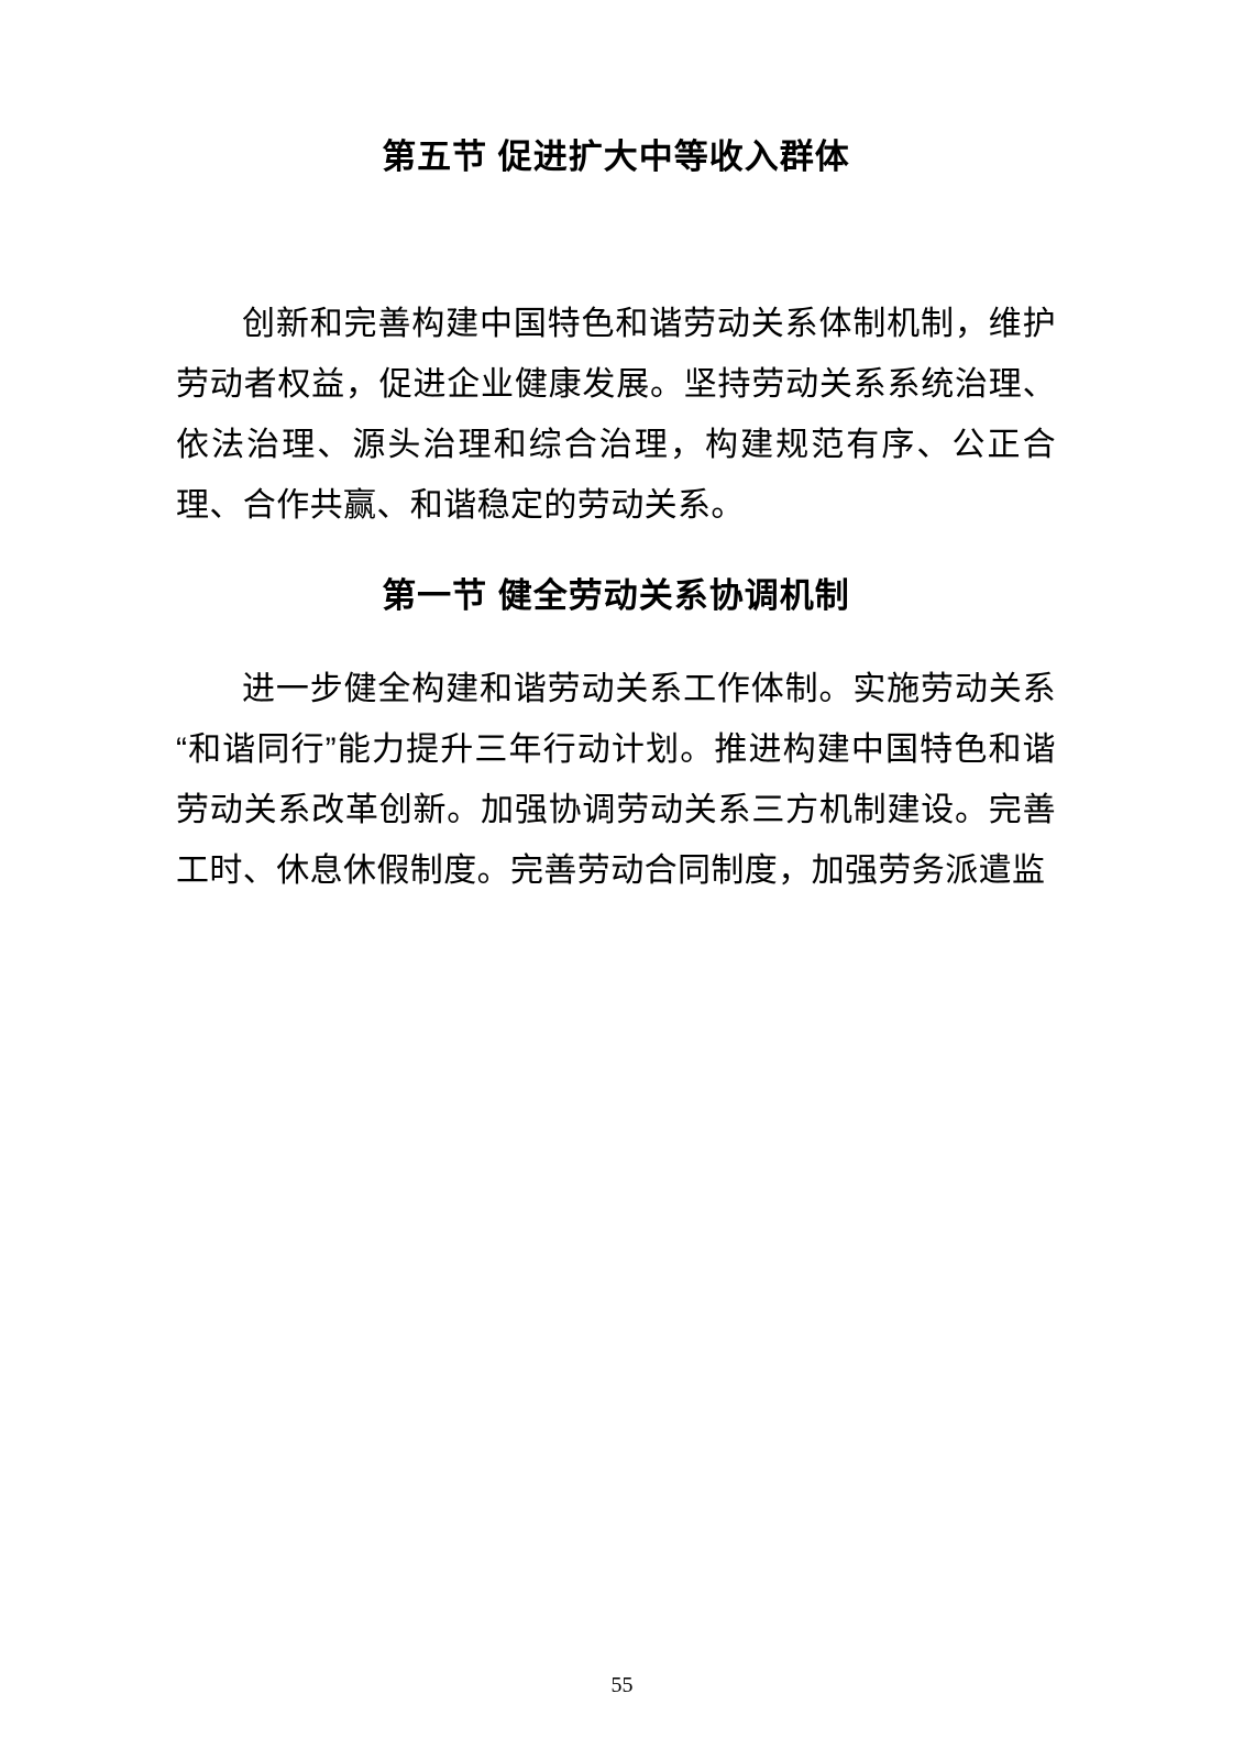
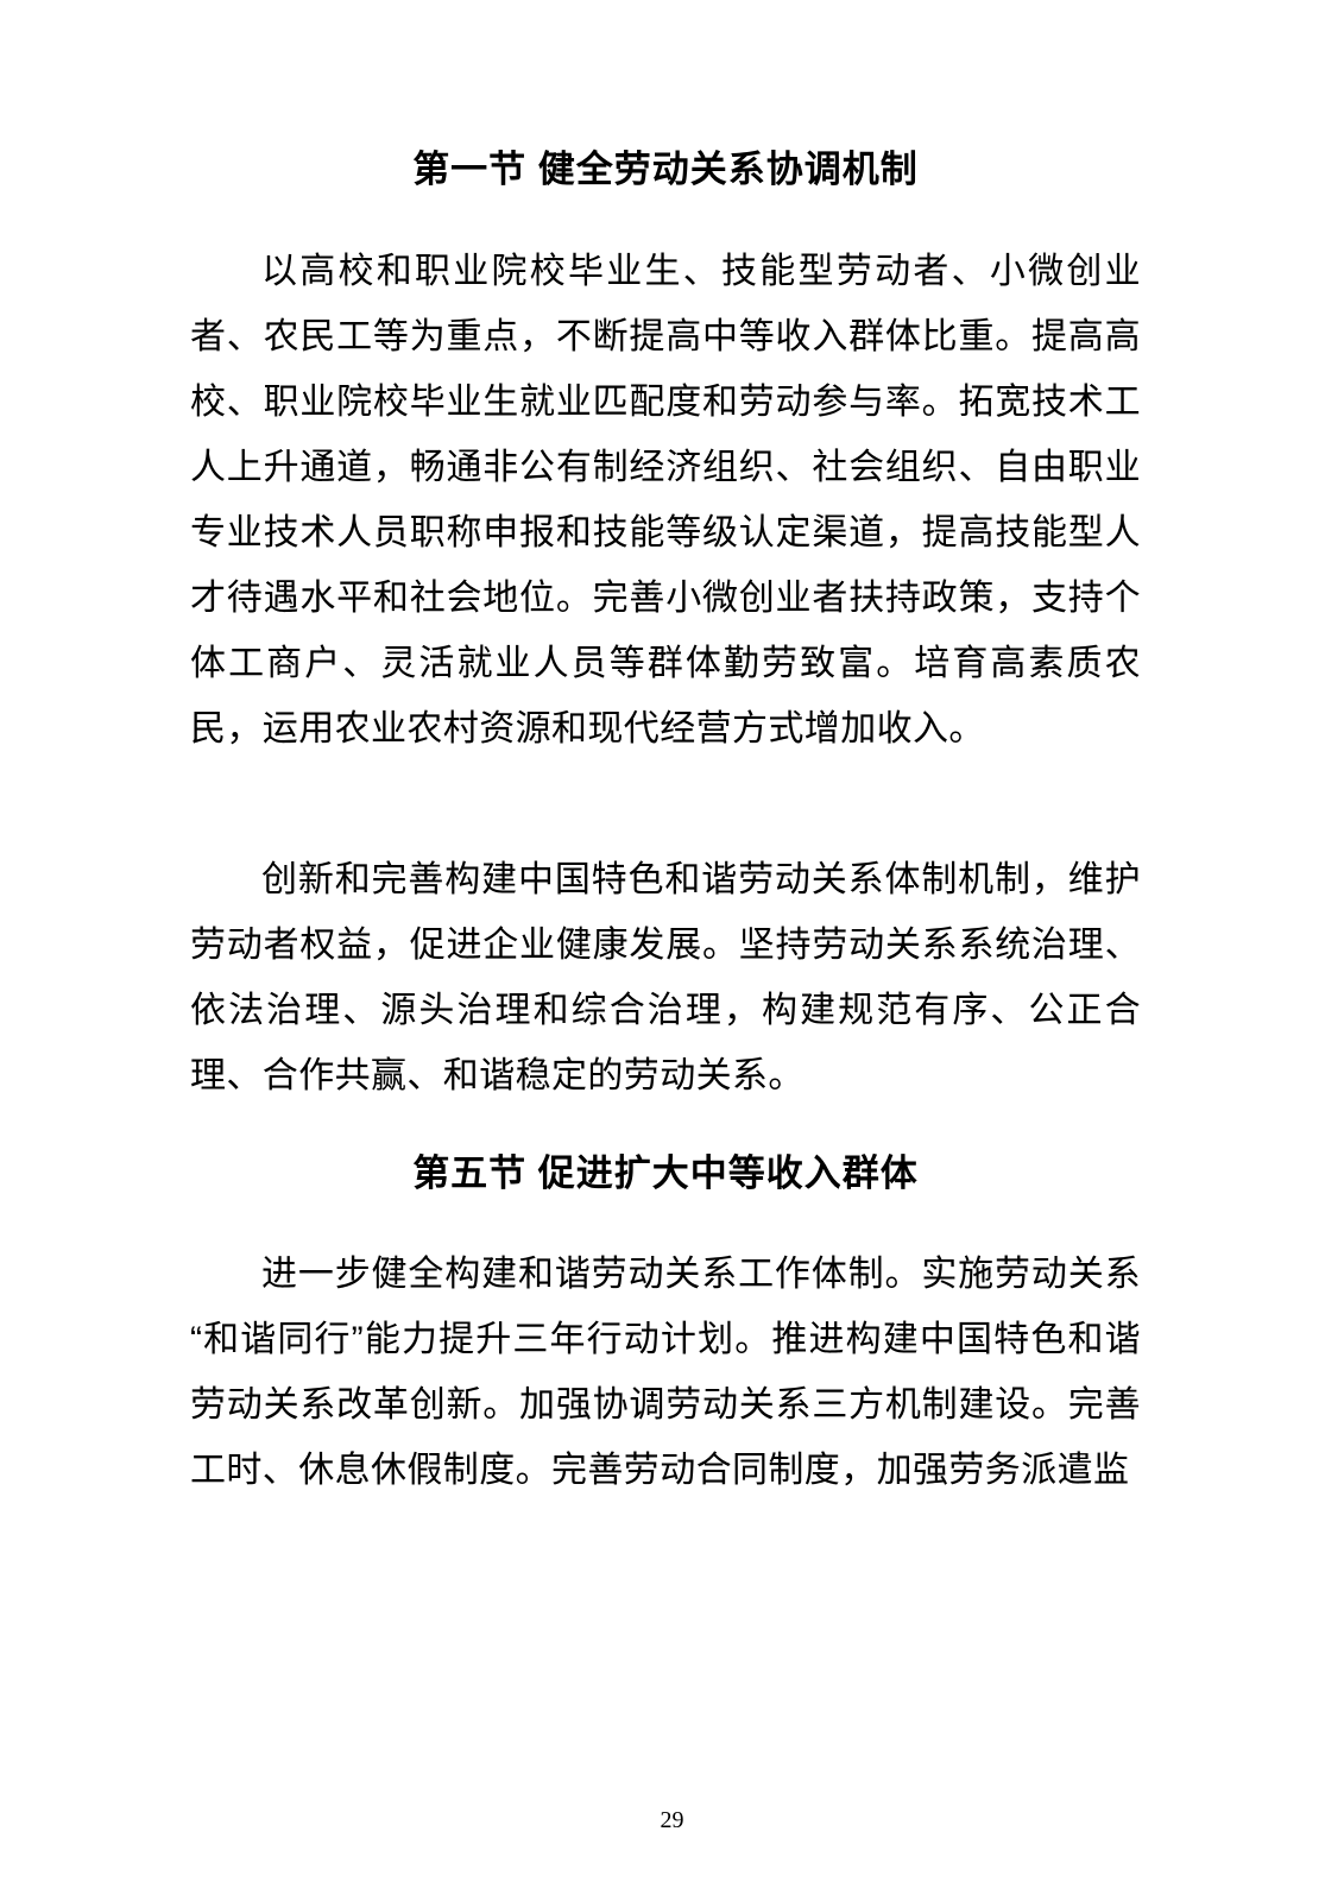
- 第五节 促进扩大中等收入群体
+ 第一节 健全劳动关系协调机制
+ 以高校和职业院校毕业生、技能型劳动者、小微创业者、农民工等为重点，不断提高中等收入群体比重。提高高校、职业院校毕业生就业匹配度和劳动参与率。拓宽技术工人上升通道，畅通非公有制经济组织、社会组织、自由职业专业技术人员职称申报和技能等级认定渠道，提高技能型人才待遇水平和社会地位。完善小微创业者扶持政策，支持个体工商户、灵活就业人员等群体勤劳致富。培育高素质农民，运用农业农村资源和现代经营方式增加收入。
  创新和完善构建中国特色和谐劳动关系体制机制，维护劳动者权益，促进企业健康发展。坚持劳动关系系统治理、依法治理、源头治理和综合治理，构建规范有序、公正合理、合作共赢、和谐稳定的劳动关系。
- 第一节 健全劳动关系协调机制
+ 第五节 促进扩大中等收入群体
  进一步健全构建和谐劳动关系工作体制。实施劳动关系“和谐同行”能力提升三年行动计划。推进构建中国特色和谐劳动关系改革创新。加强协调劳动关系三方机制建设。完善工时、休息休假制度。完善劳动合同制度，加强劳务派遣监
- 55
+ 29
